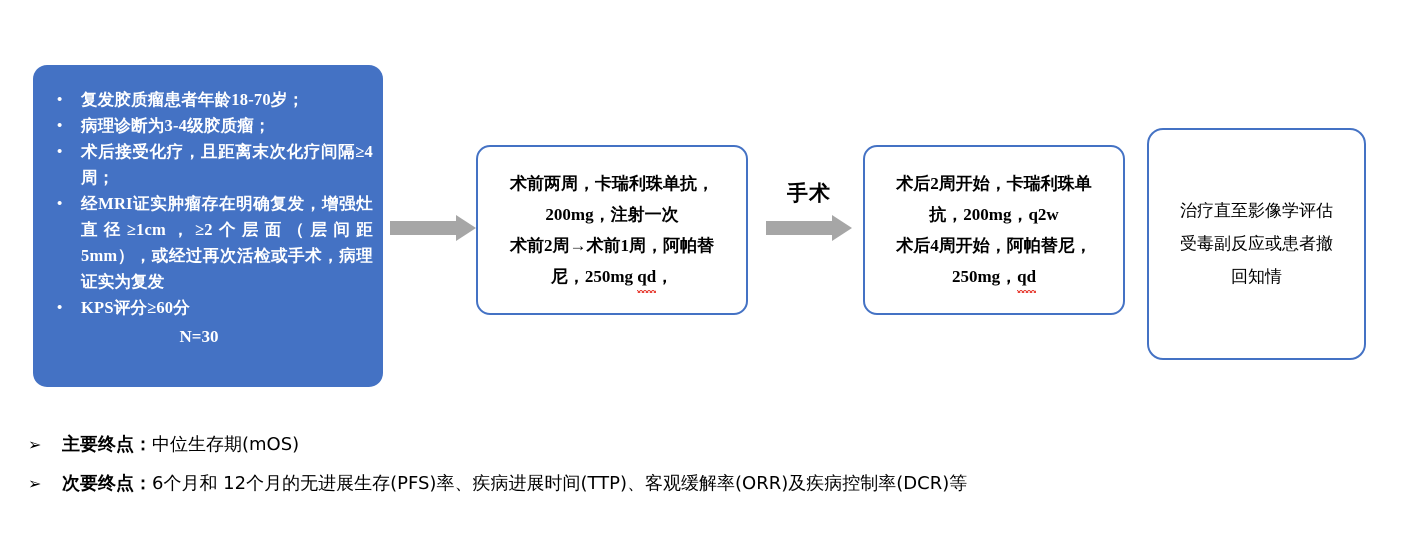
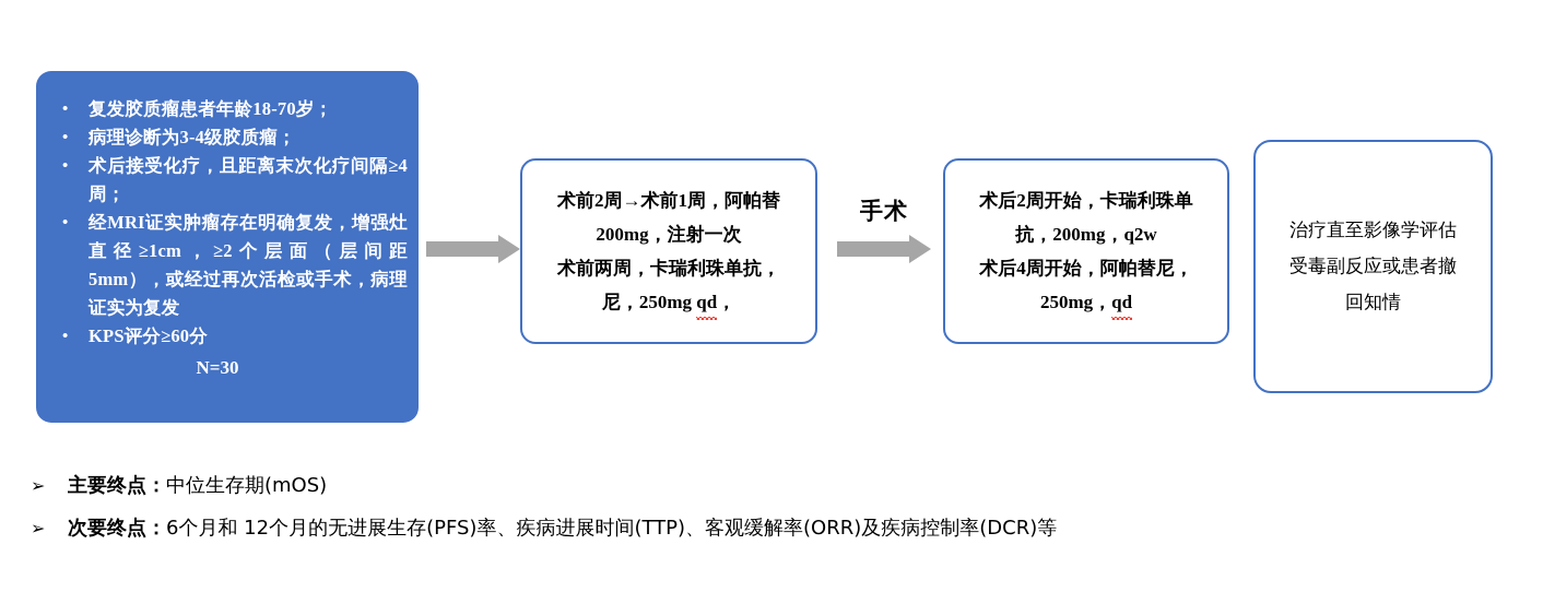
  •
  复发胶质瘤患者年龄18-70岁；
  •
  病理诊断为3-4级胶质瘤；
  •
  术后接受化疗，且距离末次化疗间隔≥4周；
  •
  经MRI证实肿瘤存在明确复发，增强灶直径≥1cm，≥2个层面（层间距5mm），或经过再次活检或手术，病理证实为复发
  •
  KPS评分≥60分
  N=30
- 术前两周，卡瑞利珠单抗，
+ 术前2周→术前1周，阿帕替
  200mg，注射一次
- 术前2周→术前1周，阿帕替
+ 术前两周，卡瑞利珠单抗，
  尼，250mg qd，
  手术
  术后2周开始，卡瑞利珠单
  抗，200mg，q2w
  术后4周开始，阿帕替尼，
  250mg，qd
  治疗直至影像学评估
  受毒副反应或患者撤
  回知情
  ➢
  主要终点：
  中位生存期(mOS)
  ➢
  次要终点：
  6个月和 12个月的无进展生存(PFS)率、疾病进展时间(TTP)、客观缓解率(ORR)及疾病控制率(DCR)等
